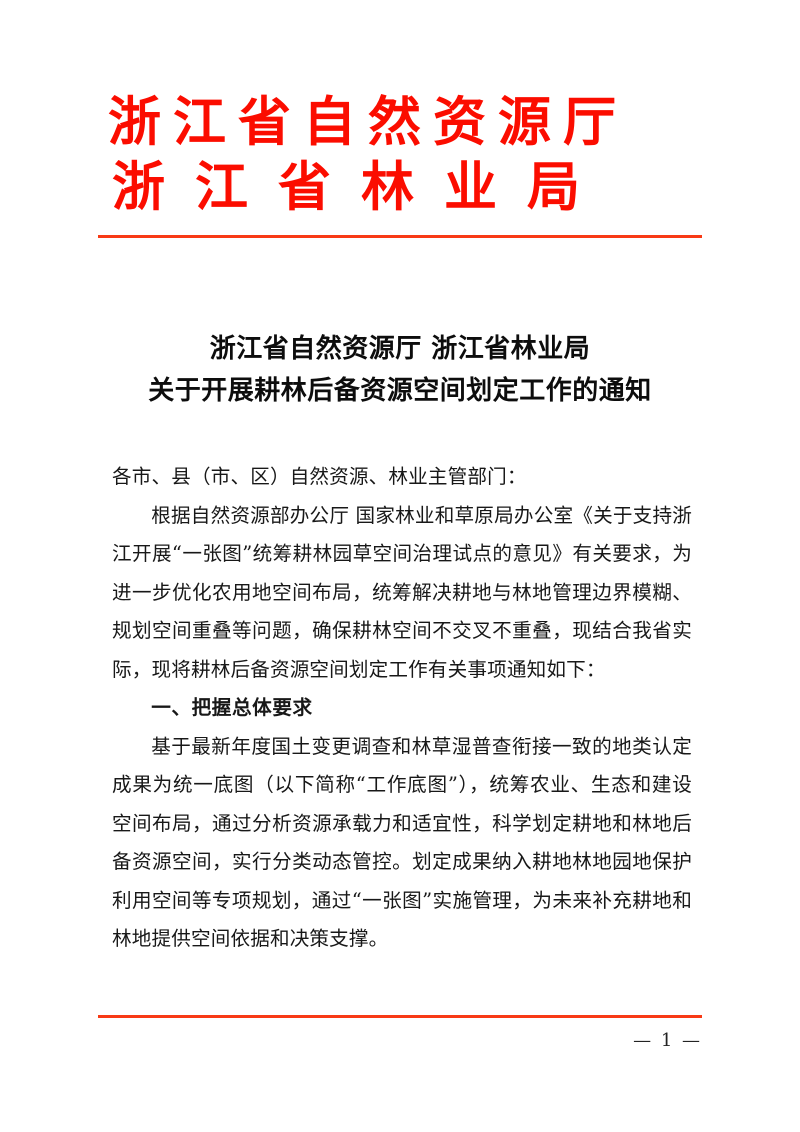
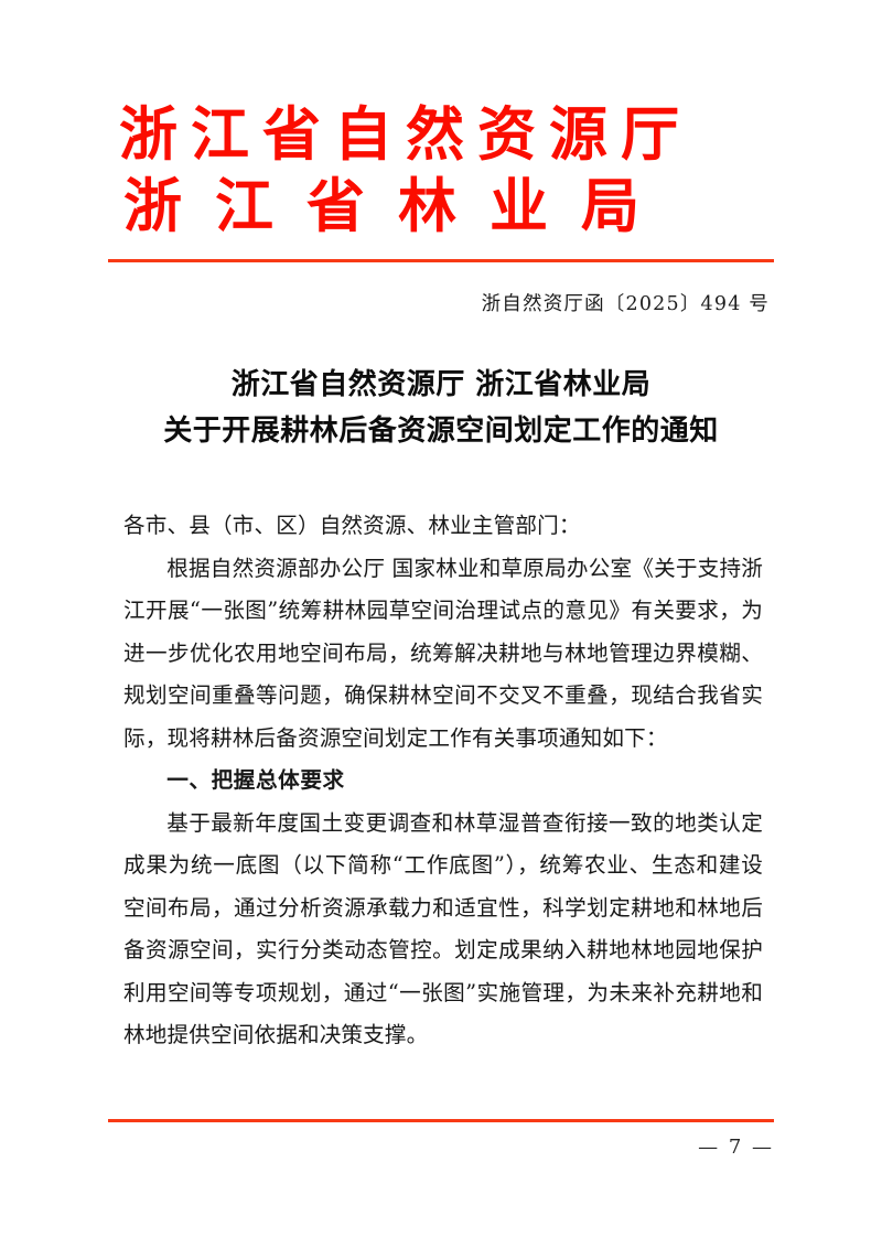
  浙江省自然资源厅
  浙江省林业局
+ 浙自然资厅函〔2025〕494 号
  浙江省自然资源厅 浙江省林业局
  关于开展耕林后备资源空间划定工作的通知
  各市、县（市、区）自然资源、林业主管部门：
  根据自然资源部办公厅 国家林业和草原局办公室《关于支持浙江开展“一张图”统筹耕林园草空间治理试点的意见》有关要求，为进一步优化农用地空间布局，统筹解决耕地与林地管理边界模糊、规划空间重叠等问题，确保耕林空间不交叉不重叠，现结合我省实际，现将耕林后备资源空间划定工作有关事项通知如下：
  一、把握总体要求
  基于最新年度国土变更调查和林草湿普查衔接一致的地类认定成果为统一底图（以下简称“工作底图”），统筹农业、生态和建设空间布局，通过分析资源承载力和适宜性，科学划定耕地和林地后备资源空间，实行分类动态管控。划定成果纳入耕地林地园地保护利用空间等专项规划，通过“一张图”实施管理，为未来补充耕地和林地提供空间依据和决策支撑。
- — 1 —
+ — 7 —
